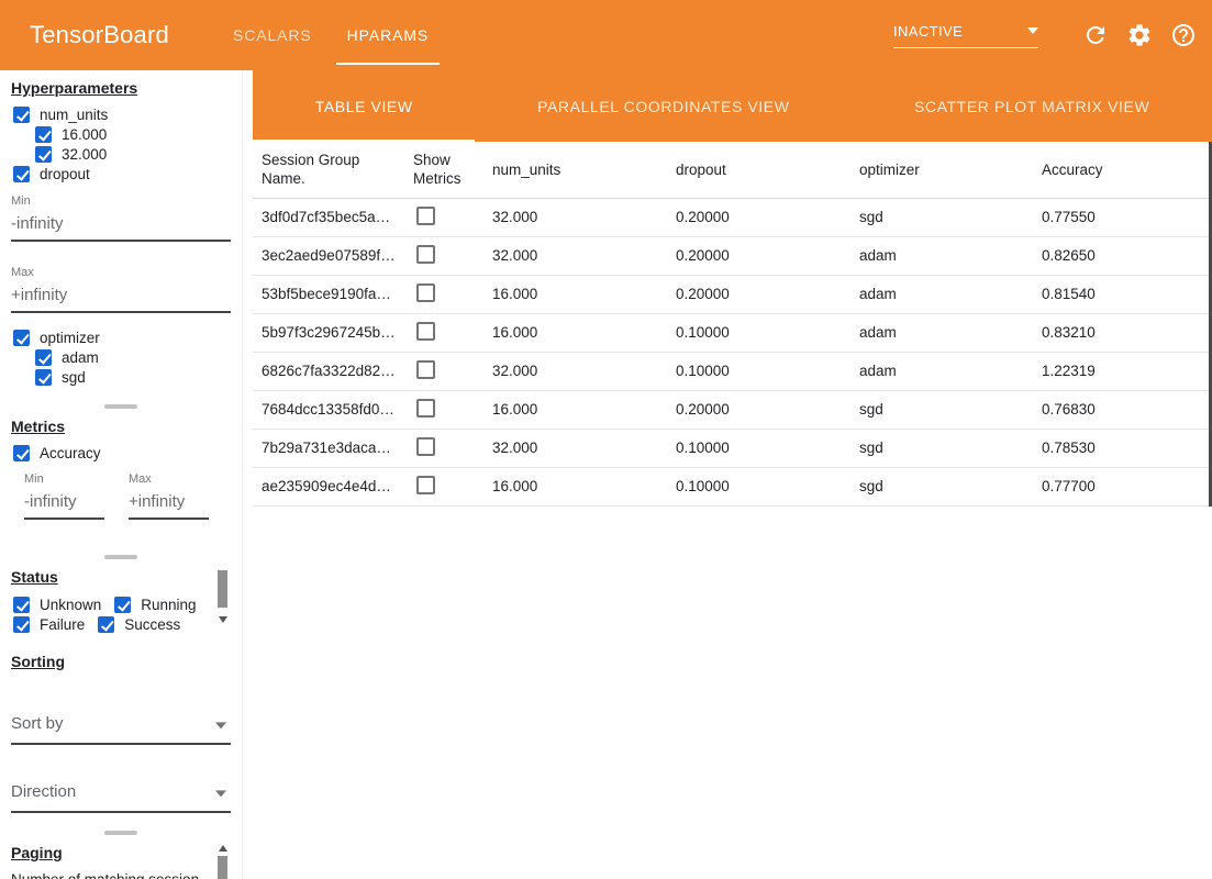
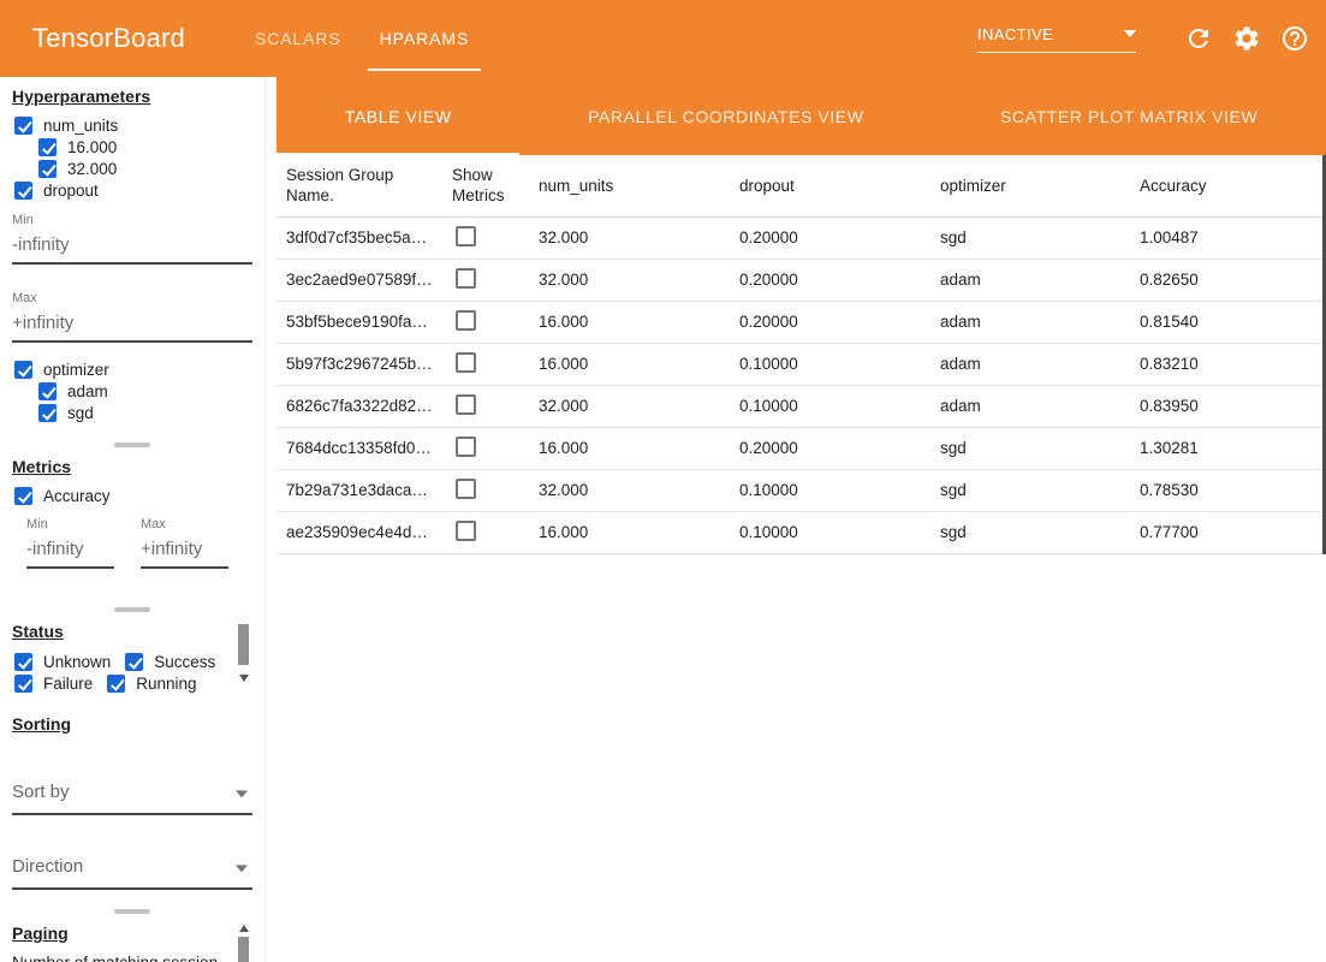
  TensorBoard
  SCALARS
  HPARAMS
  INACTIVE
  Hyperparameters
  num_units
  16.000
  32.000
  dropout
  Min
  -infinity
  Max
  +infinity
  optimizer
  adam
  sgd
  Metrics
  Accuracy
  Min
  -infinity
  Max
  +infinity
  Status
  Unknown
- Running
+ Success
  Failure
- Success
+ Running
  Sorting
  Sort by
  Direction
  Paging
  TABLE VIEW
  PARALLEL COORDINATES VIEW
  SCATTER PLOT MATRIX VIEW
  Session Group Name.	Show Metrics	num_units	dropout	optimizer	Accuracy
- 3df0d7cf35bec5a…		32.000	0.20000	sgd	0.77550
+ 3df0d7cf35bec5a…		32.000	0.20000	sgd	1.00487
  3ec2aed9e07589f…		32.000	0.20000	adam	0.82650
  53bf5bece9190fa…		16.000	0.20000	adam	0.81540
  5b97f3c2967245b…		16.000	0.10000	adam	0.83210
- 6826c7fa3322d82…		32.000	0.10000	adam	1.22319
+ 6826c7fa3322d82…		32.000	0.10000	adam	0.83950
- 7684dcc13358fd0…		16.000	0.20000	sgd	0.76830
+ 7684dcc13358fd0…		16.000	0.20000	sgd	1.30281
  7b29a731e3daca…		32.000	0.10000	sgd	0.78530
  ae235909ec4e4d…		16.000	0.10000	sgd	0.77700
